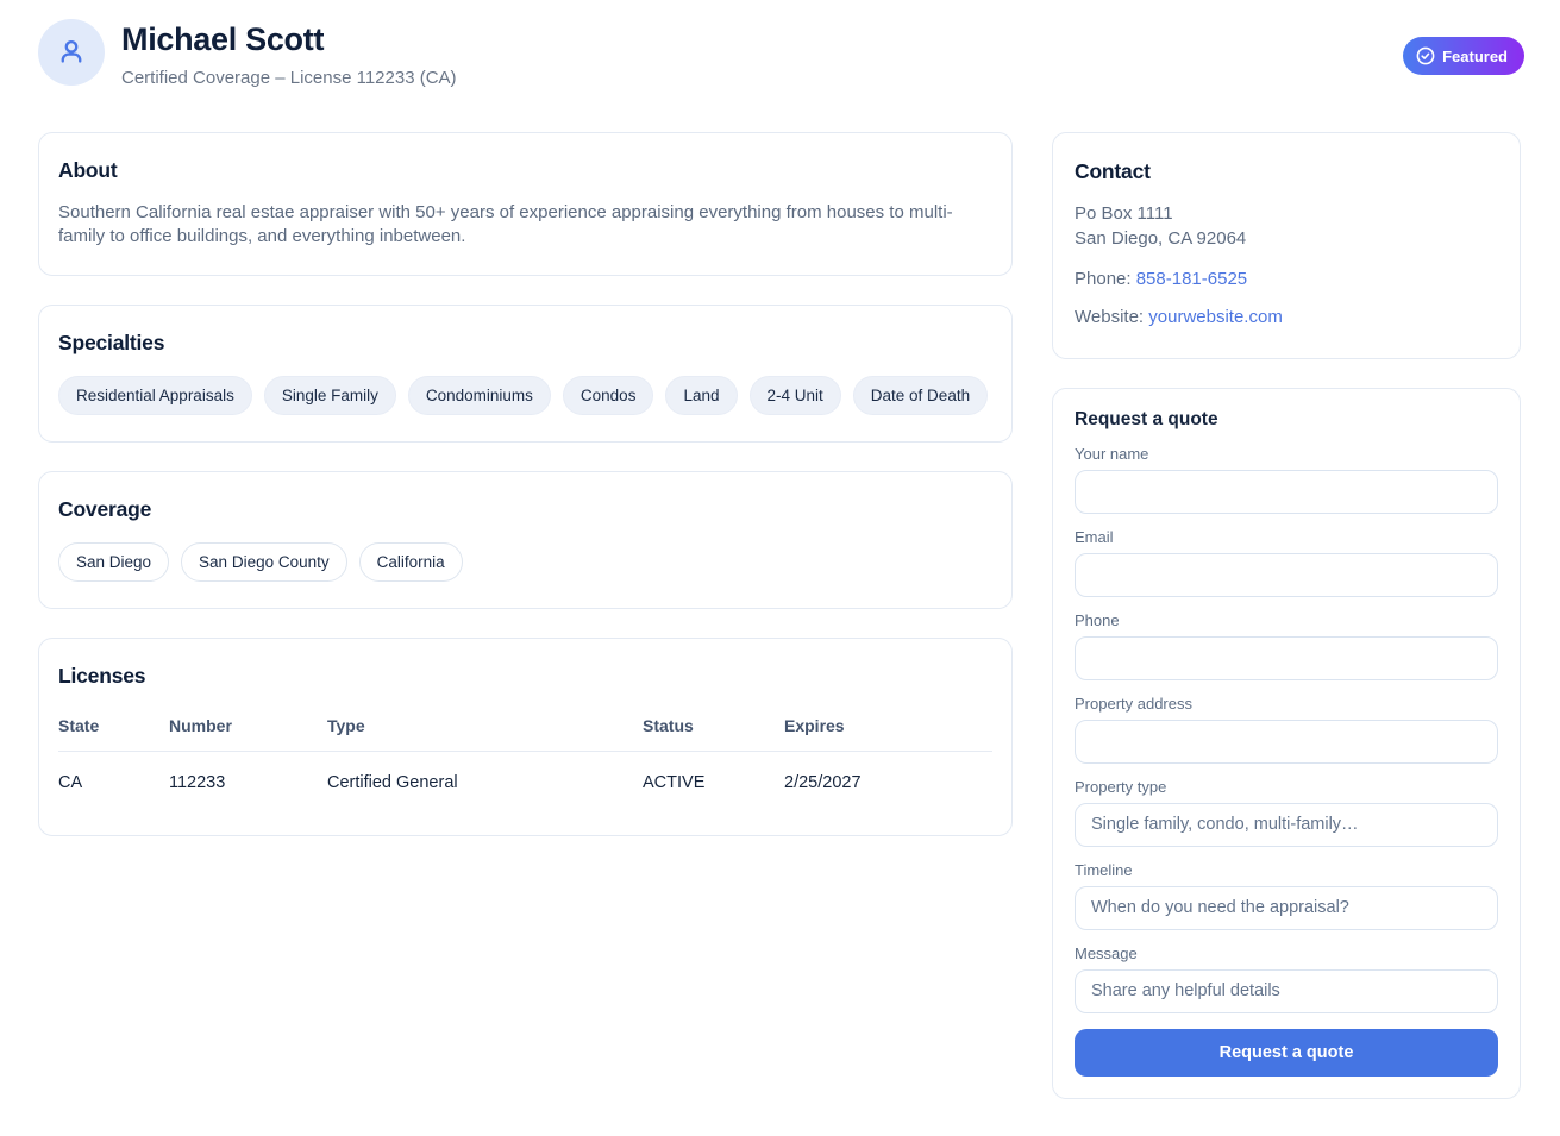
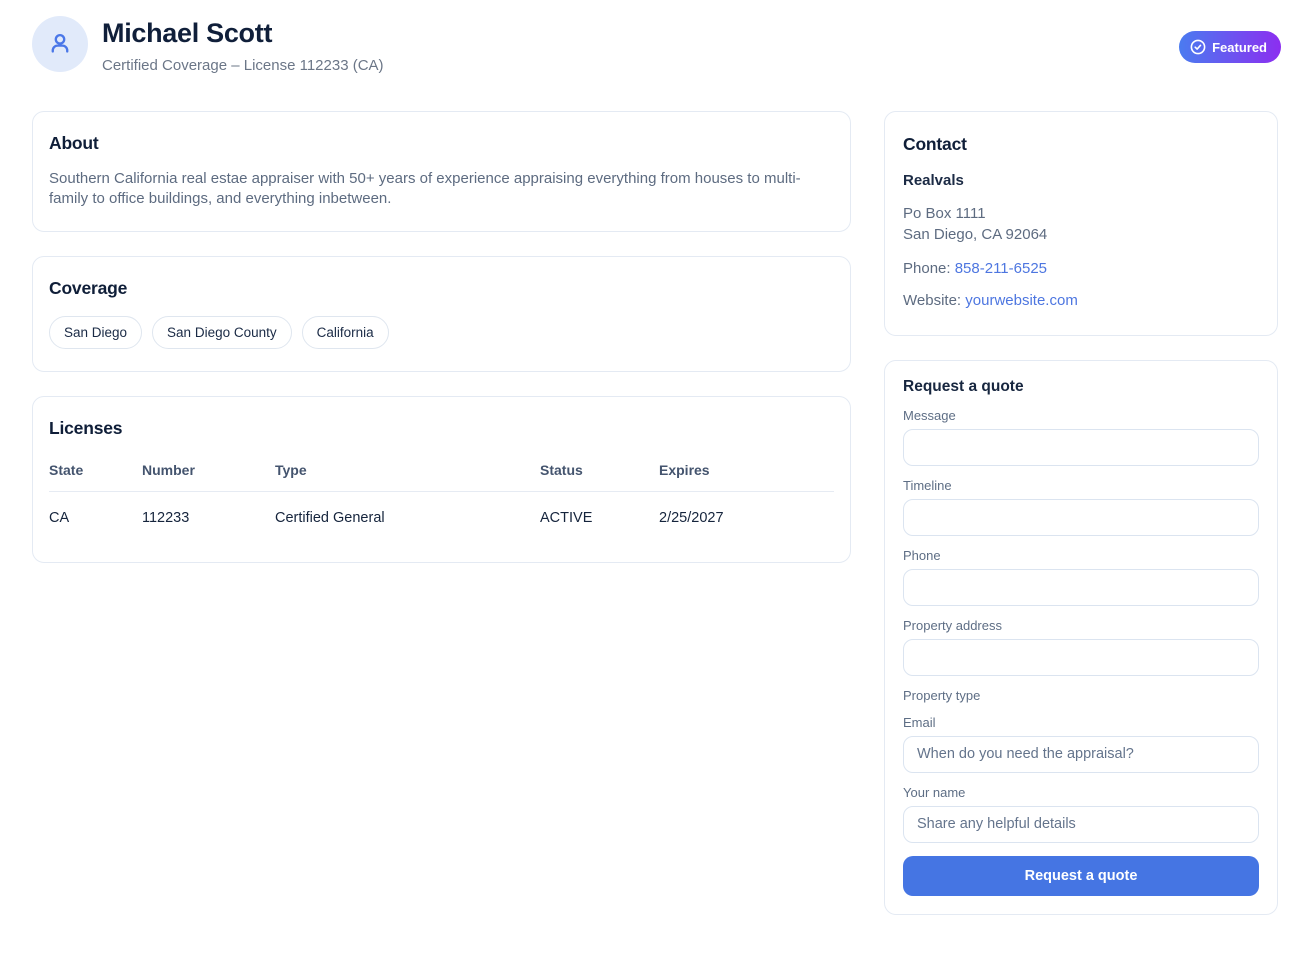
  Michael Scott
  Certified Coverage – License 112233 (CA)
  Featured
  About
  Southern California real estae appraiser with 50+ years of experience appraising everything from houses to multi-family to office buildings, and everything inbetween.
- Specialties
- Residential Appraisals
- Single Family
- Condominiums
- Condos
- Land
- 2-4 Unit
- Date of Death
  Coverage
  San Diego
  San Diego County
  California
  Licenses
  State	Number	Type	Status	Expires
  CA	112233	Certified General	ACTIVE	2/25/2027
  Contact
+ Realvals
  Po Box 1111
  San Diego, CA 92064
- Phone: 858-181-6525
+ Phone: 858-211-6525
  Website: yourwebsite.com
  Request a quote
- Your name
+ Message
- Email
+ Timeline
  Phone
  Property address
  Property type
- Single family, condo, multi-family…
- Timeline
+ Email
  When do you need the appraisal?
- Message
+ Your name
  Share any helpful details
  Request a quote
